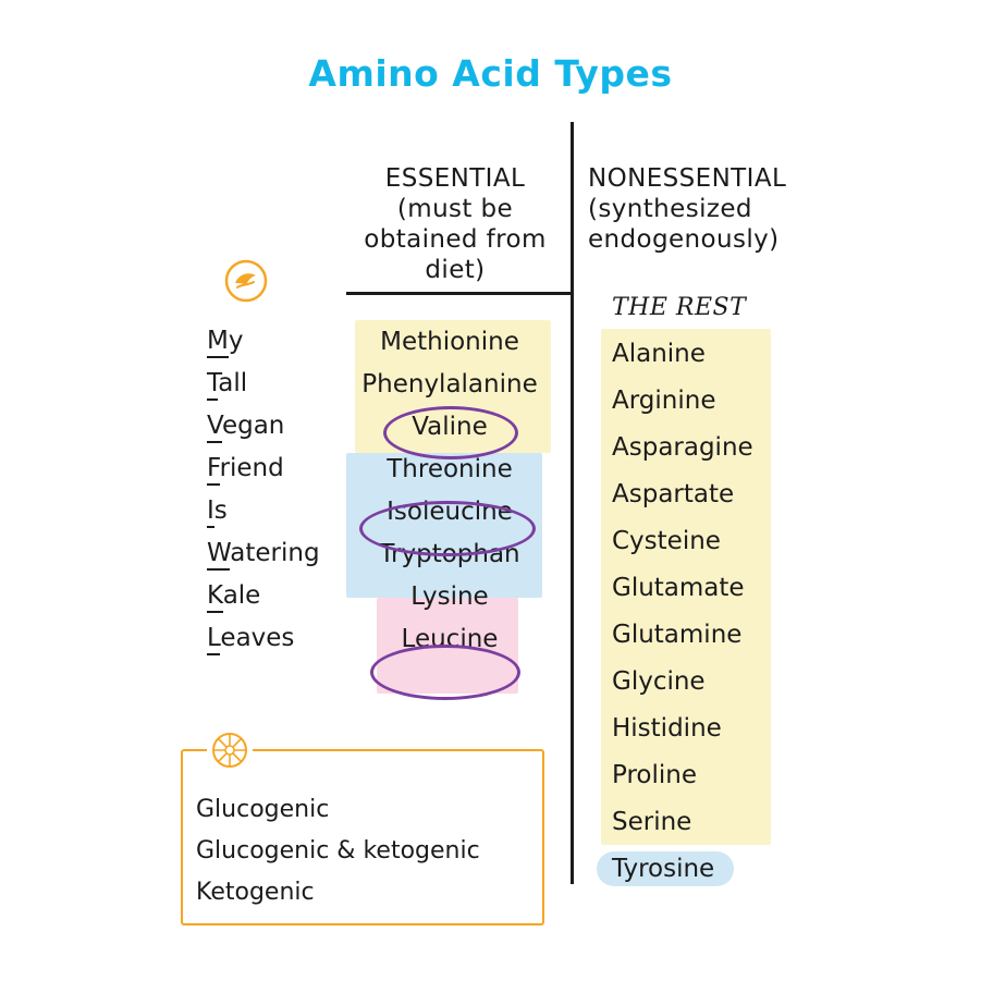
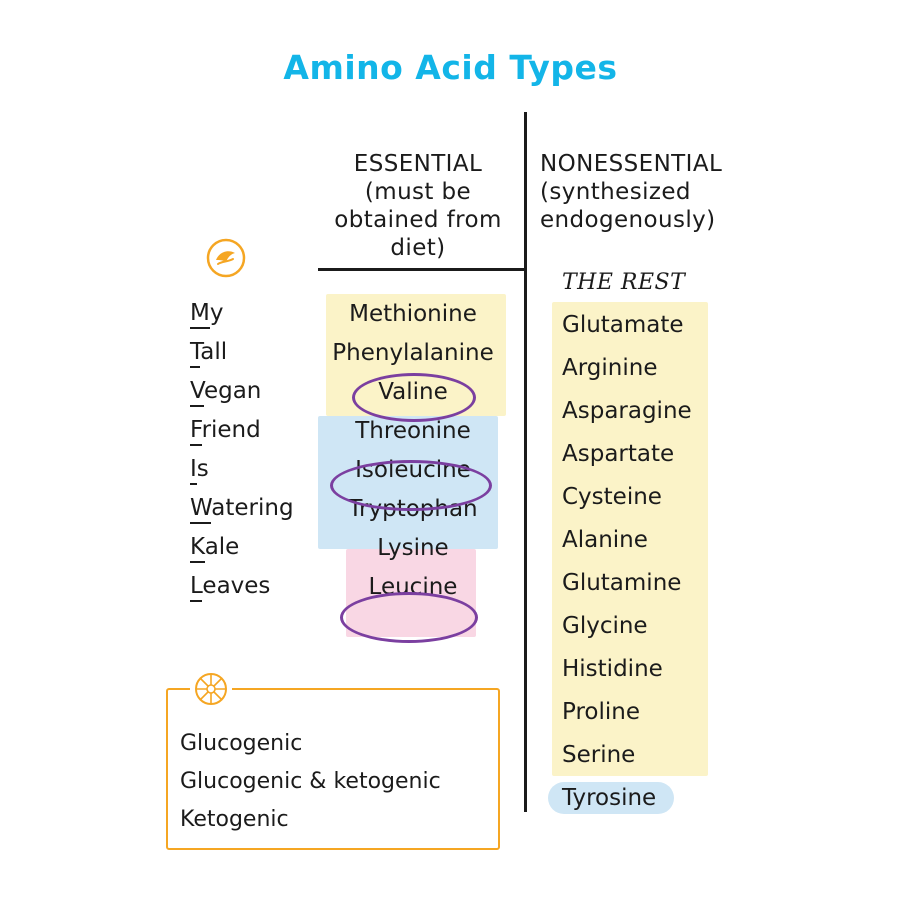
  Amino Acid Types
  ESSENTIAL
  (must be obtained from diet)
  NONESSENTIAL
  (synthesized endogenously)
  My
  Tall
  Vegan
  Friend
  Is
  Watering
  Kale
  Leaves
  Methionine
  Phenylalanine
  Valine
  Threonine
  Isoleucine
  Tryptophan
  Lysine
  Leucine
  THE REST
- Alanine
+ Glutamate
  Arginine
  Asparagine
  Aspartate
  Cysteine
- Glutamate
+ Alanine
  Glutamine
  Glycine
  Histidine
  Proline
  Serine
  Tyrosine
  Glucogenic
  Glucogenic & ketogenic
  Ketogenic
